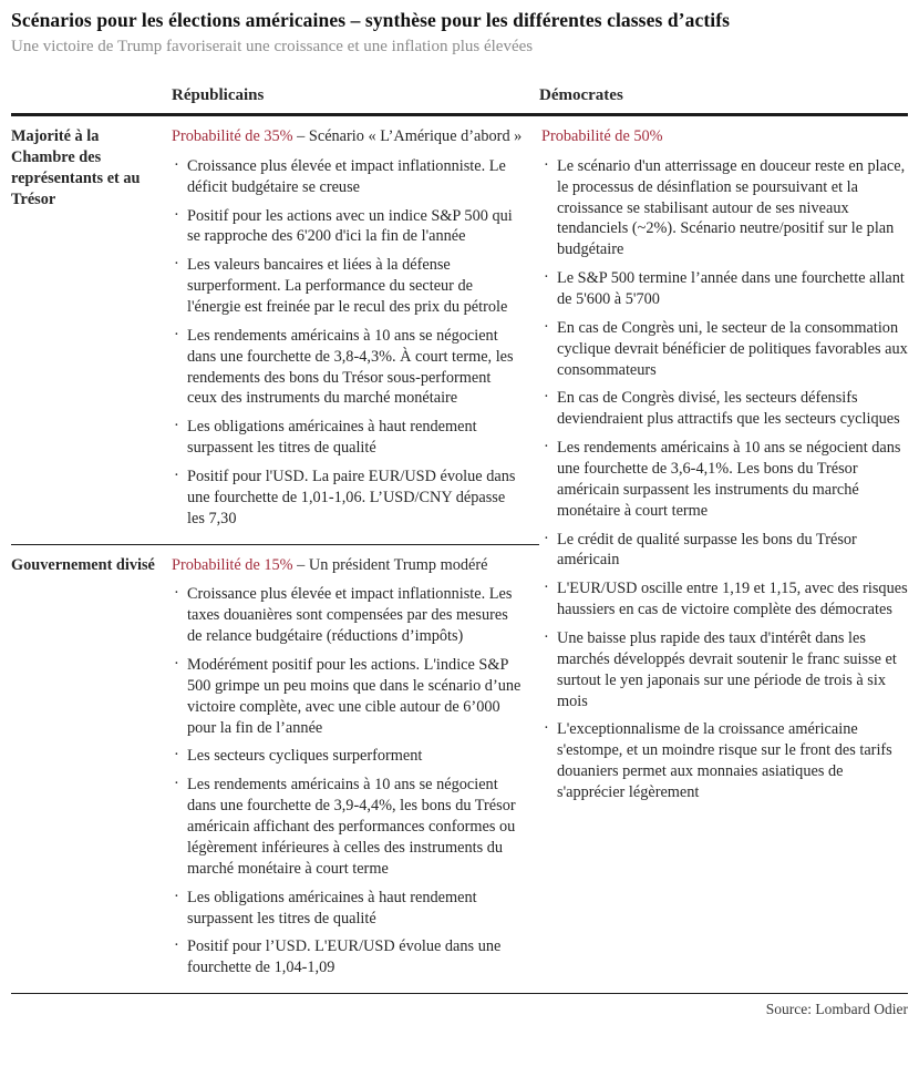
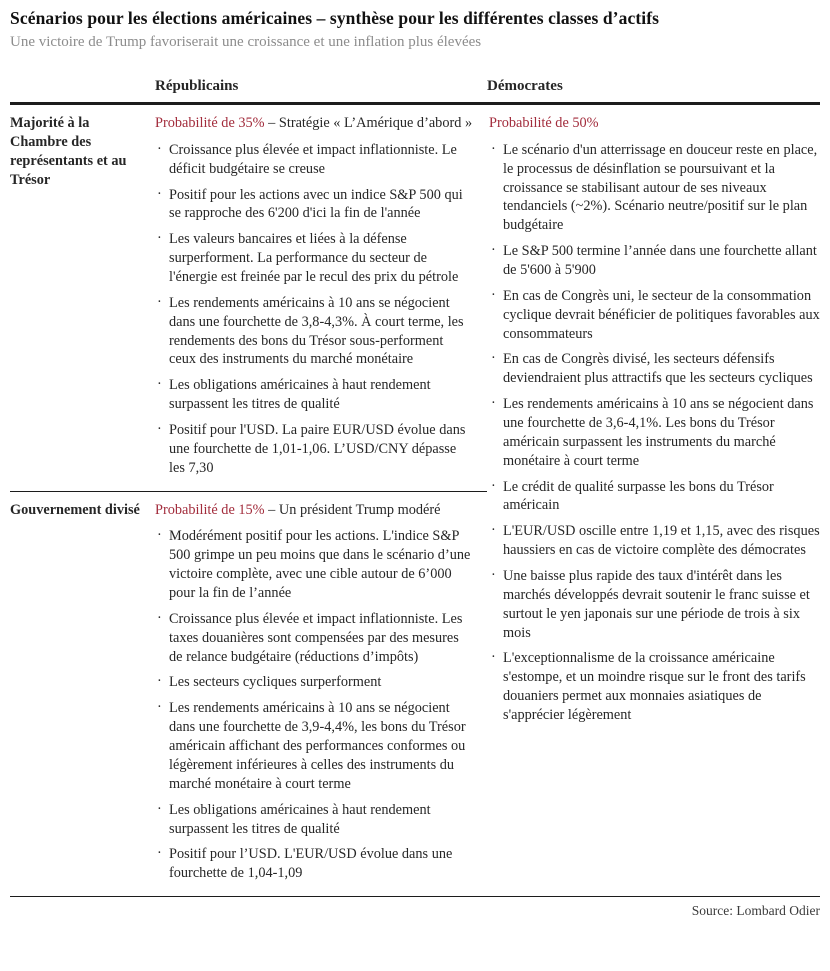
  Scénarios pour les élections américaines – synthèse pour les différentes classes d’actifs
  Une victoire de Trump favoriserait une croissance et une inflation plus élevées
  Républicains
  Démocrates
  Majorité à la Chambre des représentants et au Trésor
- Probabilité de 35% – Scénario « L’Amérique d’abord »
+ Probabilité de 35% – Stratégie « L’Amérique d’abord »
  ·
  Croissance plus élevée et impact inflationniste. Le déficit budgétaire se creuse
  ·
  Positif pour les actions avec un indice S&P 500 qui se rapproche des 6'200 d'ici la fin de l'année
  ·
  Les valeurs bancaires et liées à la défense surperforment. La performance du secteur de l'énergie est freinée par le recul des prix du pétrole
  ·
  Les rendements américains à 10 ans se négocient dans une fourchette de 3,8-4,3%. À court terme, les rendements des bons du Trésor sous-performent ceux des instruments du marché monétaire
  ·
  Les obligations américaines à haut rendement surpassent les titres de qualité
  ·
  Positif pour l'USD. La paire EUR/USD évolue dans une fourchette de 1,01-1,06. L’USD/CNY dépasse les 7,30
  Probabilité de 50%
  ·
  Le scénario d'un atterrissage en douceur reste en place, le processus de désinflation se poursuivant et la croissance se stabilisant autour de ses niveaux tendanciels (~2%). Scénario neutre/positif sur le plan budgétaire
  ·
- Le S&P 500 termine l’année dans une fourchette allant de 5'600 à 5'700
+ Le S&P 500 termine l’année dans une fourchette allant de 5'600 à 5'900
  ·
  En cas de Congrès uni, le secteur de la consommation cyclique devrait bénéficier de politiques favorables aux consommateurs
  ·
  En cas de Congrès divisé, les secteurs défensifs deviendraient plus attractifs que les secteurs cycliques
  ·
  Les rendements américains à 10 ans se négocient dans une fourchette de 3,6-4,1%. Les bons du Trésor américain surpassent les instruments du marché monétaire à court terme
  ·
  Le crédit de qualité surpasse les bons du Trésor américain
  ·
  L'EUR/USD oscille entre 1,19 et 1,15, avec des risques haussiers en cas de victoire complète des démocrates
  ·
  Une baisse plus rapide des taux d'intérêt dans les marchés développés devrait soutenir le franc suisse et surtout le yen japonais sur une période de trois à six mois
  ·
  L'exceptionnalisme de la croissance américaine s'estompe, et un moindre risque sur le front des tarifs douaniers permet aux monnaies asiatiques de s'apprécier légèrement
  Gouvernement divisé
  Probabilité de 15% – Un président Trump modéré
  ·
- Croissance plus élevée et impact inflationniste. Les taxes douanières sont compensées par des mesures de relance budgétaire (réductions d’impôts)
+ Modérément positif pour les actions. L'indice S&P 500 grimpe un peu moins que dans le scénario d’une victoire complète, avec une cible autour de 6’000 pour la fin de l’année
  ·
- Modérément positif pour les actions. L'indice S&P 500 grimpe un peu moins que dans le scénario d’une victoire complète, avec une cible autour de 6’000 pour la fin de l’année
+ Croissance plus élevée et impact inflationniste. Les taxes douanières sont compensées par des mesures de relance budgétaire (réductions d’impôts)
  ·
  Les secteurs cycliques surperforment
  ·
  Les rendements américains à 10 ans se négocient dans une fourchette de 3,9-4,4%, les bons du Trésor américain affichant des performances conformes ou légèrement inférieures à celles des instruments du marché monétaire à court terme
  ·
  Les obligations américaines à haut rendement surpassent les titres de qualité
  ·
  Positif pour l’USD. L'EUR/USD évolue dans une fourchette de 1,04-1,09
  Source: Lombard Odier
